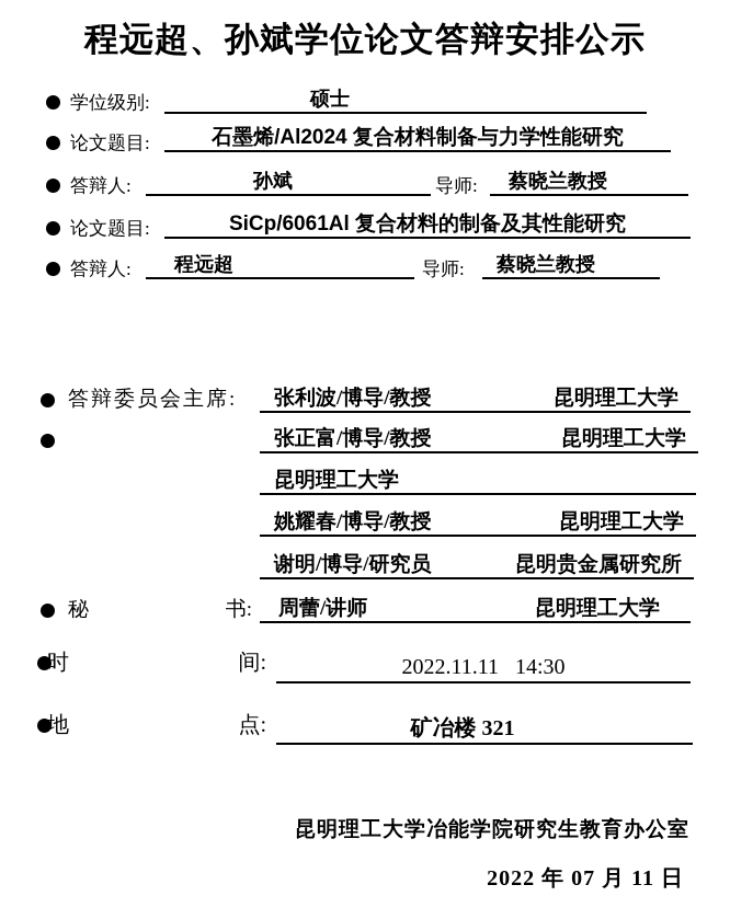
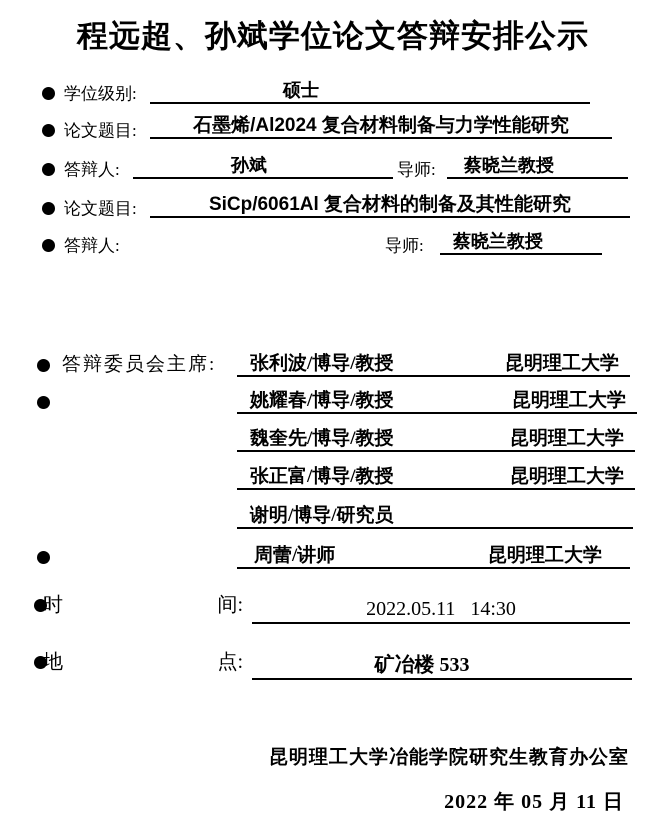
  程远超、孙斌学位论文答辩安排公示
  学位级别:
  硕士
  论文题目:
  石墨烯/Al2024 复合材料制备与力学性能研究
  答辩人:
  孙斌
  导师:
  蔡晓兰教授
  论文题目:
  SiCp/6061Al 复合材料的制备及其性能研究
  答辩人:
- 程远超
  导师:
  蔡晓兰教授
  答辩委员会主席:
  张利波/博导/教授
  昆明理工大学
- 张正富/博导/教授
+ 姚耀春/博导/教授
  昆明理工大学
+ 魏奎先/博导/教授
  昆明理工大学
- 姚耀春/博导/教授
+ 张正富/博导/教授
  昆明理工大学
  谢明/博导/研究员
- 昆明贵金属研究所
- 秘
- 书:
  周蕾/讲师
  昆明理工大学
  时
  间:
- 2022.11.11 14:30
+ 2022.05.11 14:30
  地
  点:
- 矿冶楼 321
+ 矿冶楼 533
  昆明理工大学冶能学院研究生教育办公室
- 2022 年 07 月 11 日
+ 2022 年 05 月 11 日
